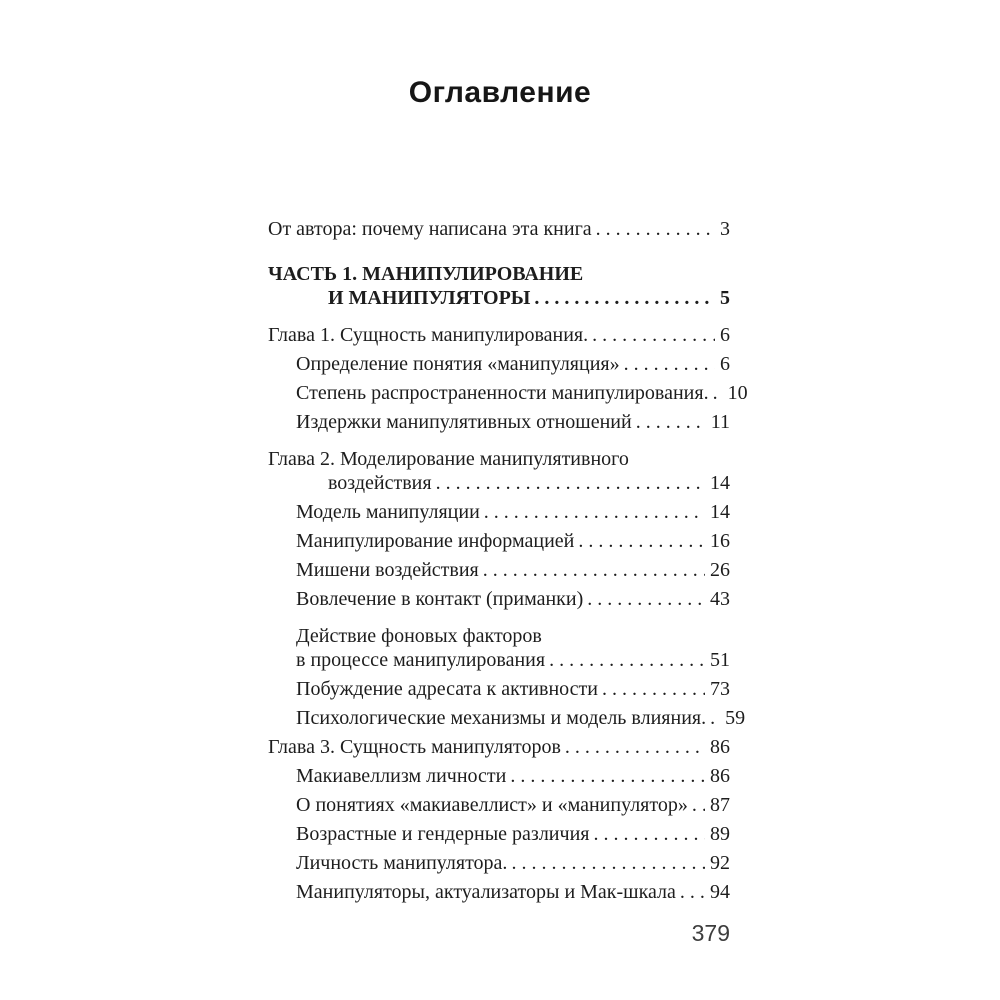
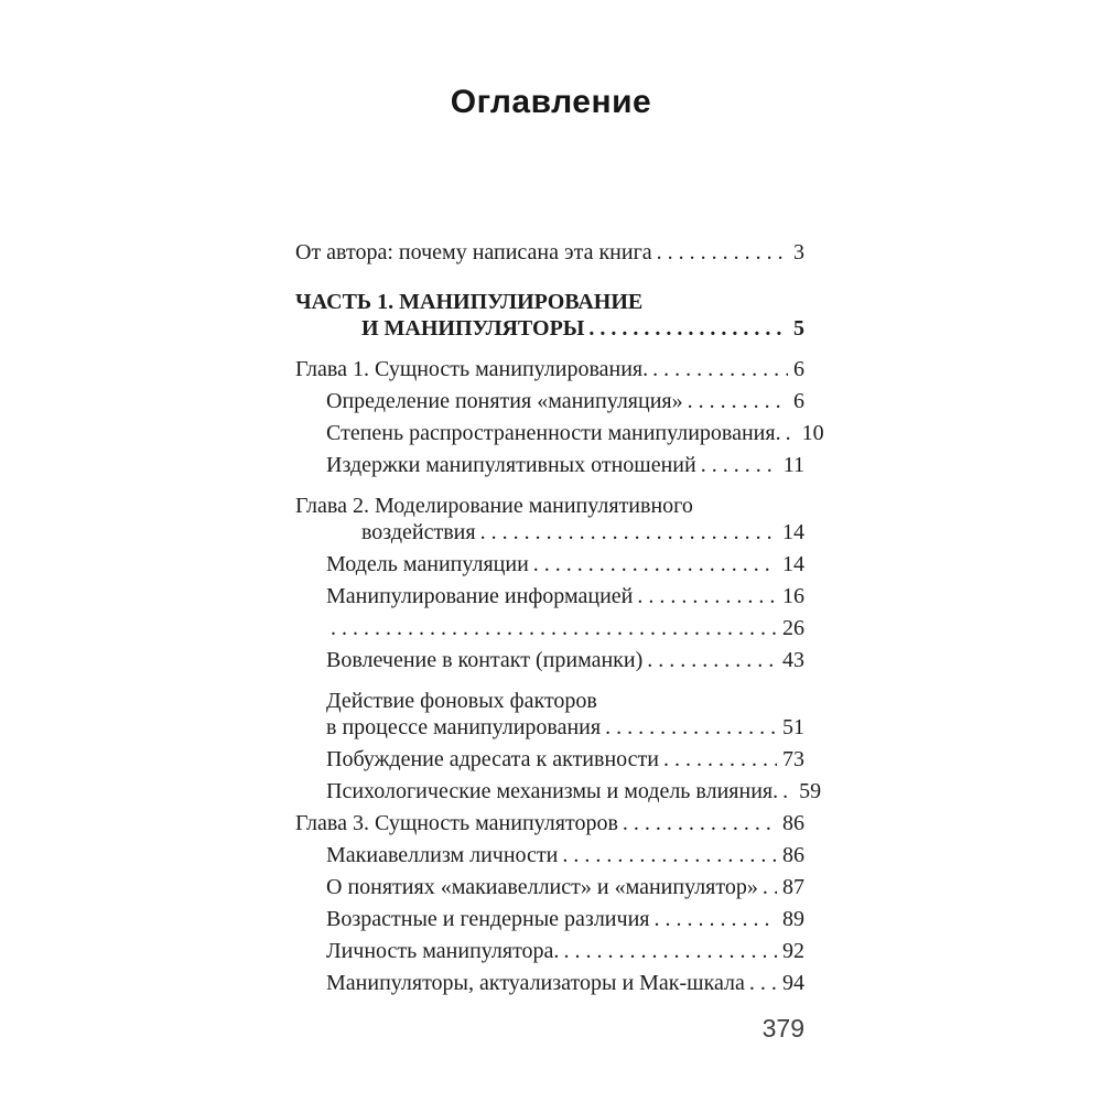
  Оглавление
  От автора: почему написана эта книга
  3
  ЧАСТЬ 1. МАНИПУЛИРОВАНИЕ
  И МАНИПУЛЯТОРЫ
  5
  Глава 1. Сущность манипулирования.
  6
  Определение понятия «манипуляция»
  6
  Степень распространенности манипулирования.
  10
  Издержки манипулятивных отношений
  11
  Глава 2. Моделирование манипулятивного
  воздействия
  14
  Модель манипуляции
  14
  Манипулирование информацией
  16
- Мишени воздействия
  26
  Вовлечение в контакт (приманки)
  43
  Действие фоновых факторов
  в процессе манипулирования
  51
  Побуждение адресата к активности
  73
  Психологические механизмы и модель влияния.
  59
  Глава 3. Сущность манипуляторов
  86
  Макиавеллизм личности
  86
  О понятиях «макиавеллист» и «манипулятор»
  87
  Возрастные и гендерные различия
  89
  Личность манипулятора.
  92
  Манипуляторы, актуализаторы и Мак-шкала
  94
  379
